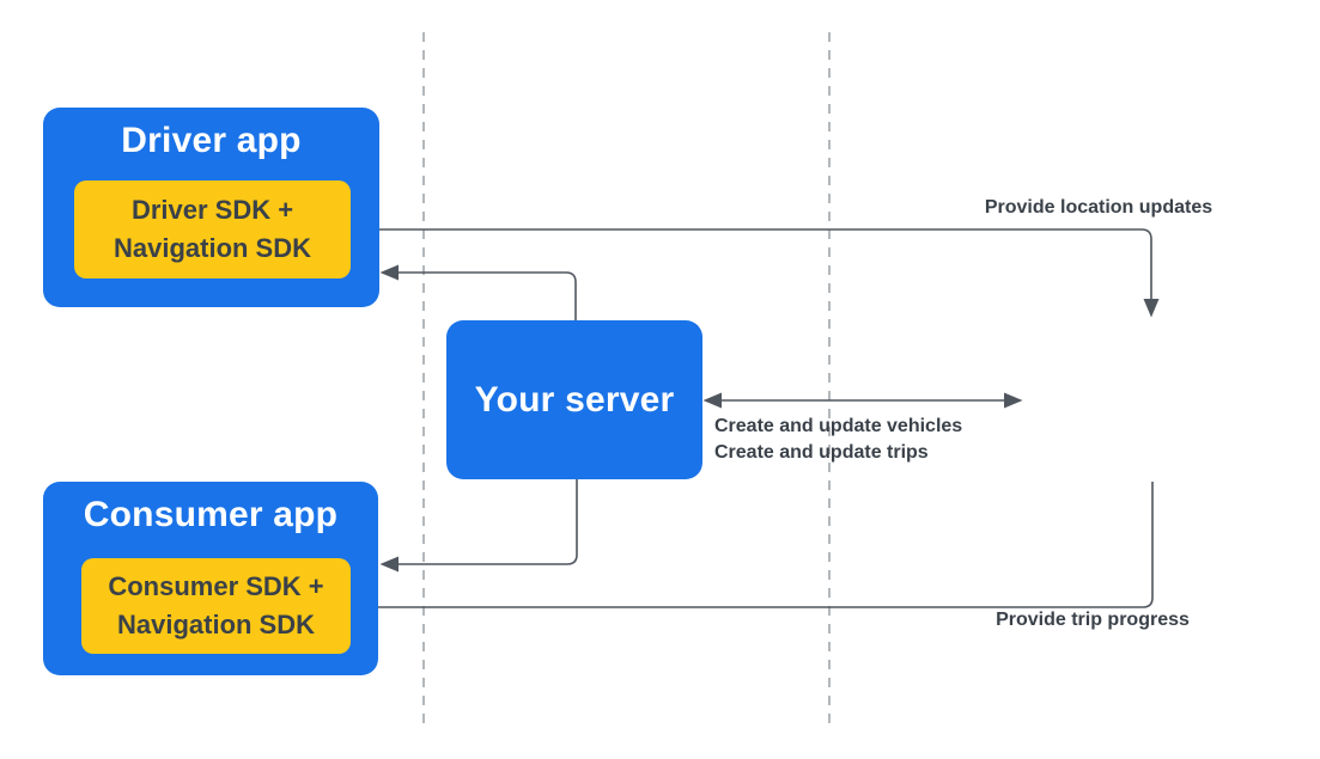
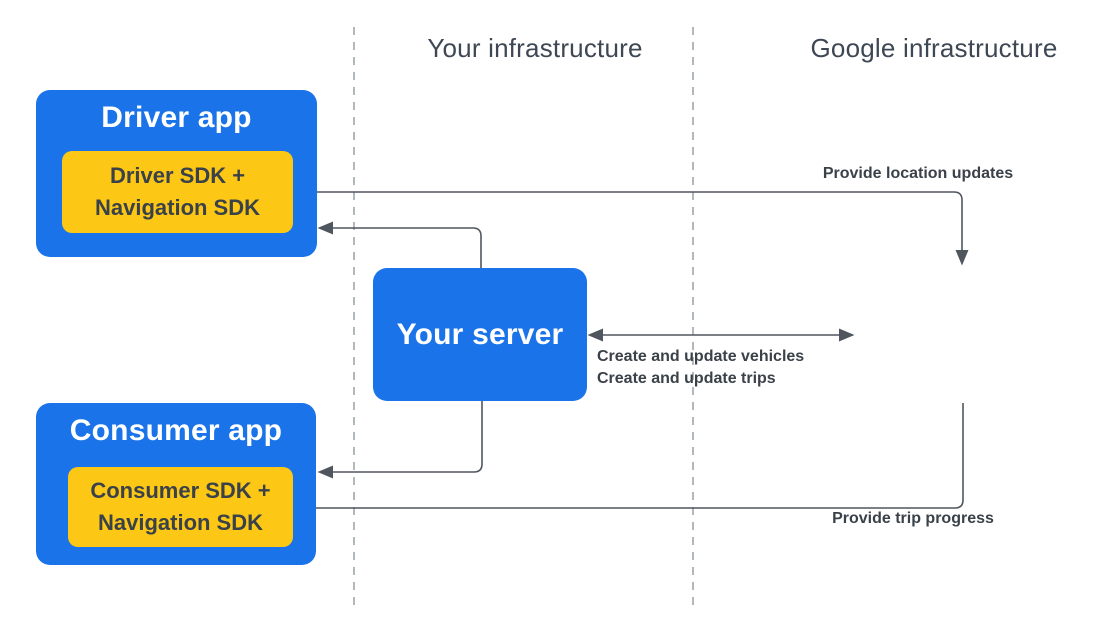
+ Your infrastructure
+ Google infrastructure
  Driver app
  Driver SDK +
  Navigation SDK
  Consumer app
  Consumer SDK +
  Navigation SDK
  Your server
  Provide location updates
  Create and update vehicles
  Create and update trips
  Provide trip progress
